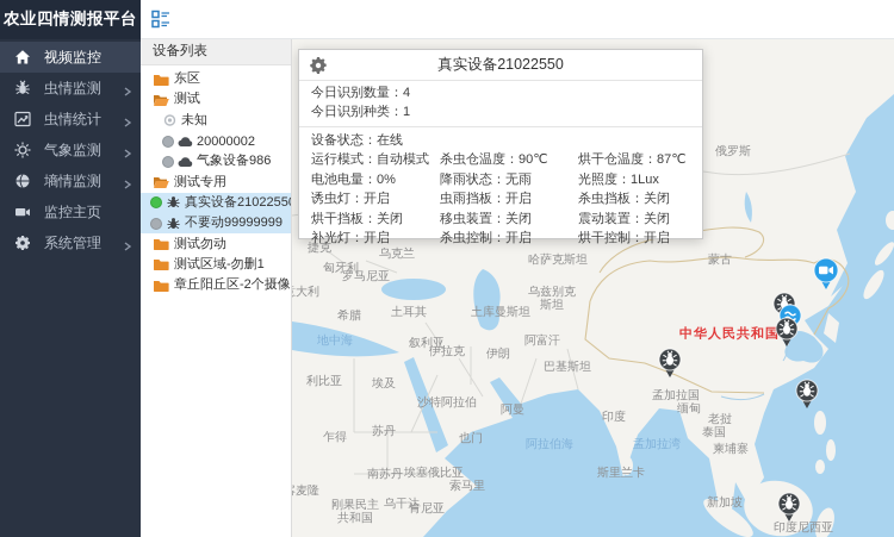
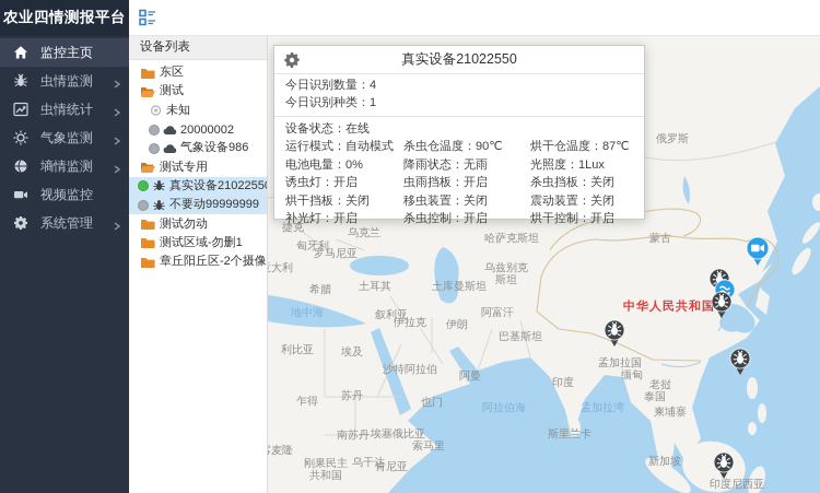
  农业四情测报平台
- 视频监控
+ 监控主页
  虫情监测
  虫情统计
  气象监测
  墒情监测
- 监控主页
+ 视频监控
  系统管理
  设备列表
  东区
  测试
  未知
  20000002
  气象设备986
  测试专用
  真实设备2102255
  不要动99999999
  测试勿动
  测试区域-勿删1
  章丘阳丘区-2个摄像
  俄罗斯
  蒙古
  哈萨克斯坦
  乌克兰
  捷克
  匈牙利
  罗马尼亚
  希腊
  土耳其
  土库曼斯坦
  乌兹别克斯坦
  叙利亚
  伊拉克
  伊朗
  阿富汗
  巴基斯坦
  沙特阿拉伯
  阿曼
  也门
  印度
  孟加拉国
  缅甸
  斯里兰卡
  老挝
  泰国
  柬埔寨
  新加坡
  印度尼西亚
  埃及
  利比亚
  苏丹
  乍得
  南苏丹
  埃塞俄比亚
  索马里
  乌干达
  肯尼亚
  刚果民主共和国
  地中海
  阿拉伯海
  孟加拉湾
  中华人民共和国
  真实设备21022550
  今日识别数量：4
  今日识别种类：1
  设备状态：在线
  运行模式：自动模式
  杀虫仓温度：90℃
  烘干仓温度：87℃
  电池电量：0%
  降雨状态：无雨
  光照度：1Lux
  诱虫灯：开启
  虫雨挡板：开启
  杀虫挡板：关闭
  烘干挡板：关闭
  移虫装置：关闭
  震动装置：关闭
  补光灯：开启
  杀虫控制：开启
  烘干控制：开启
